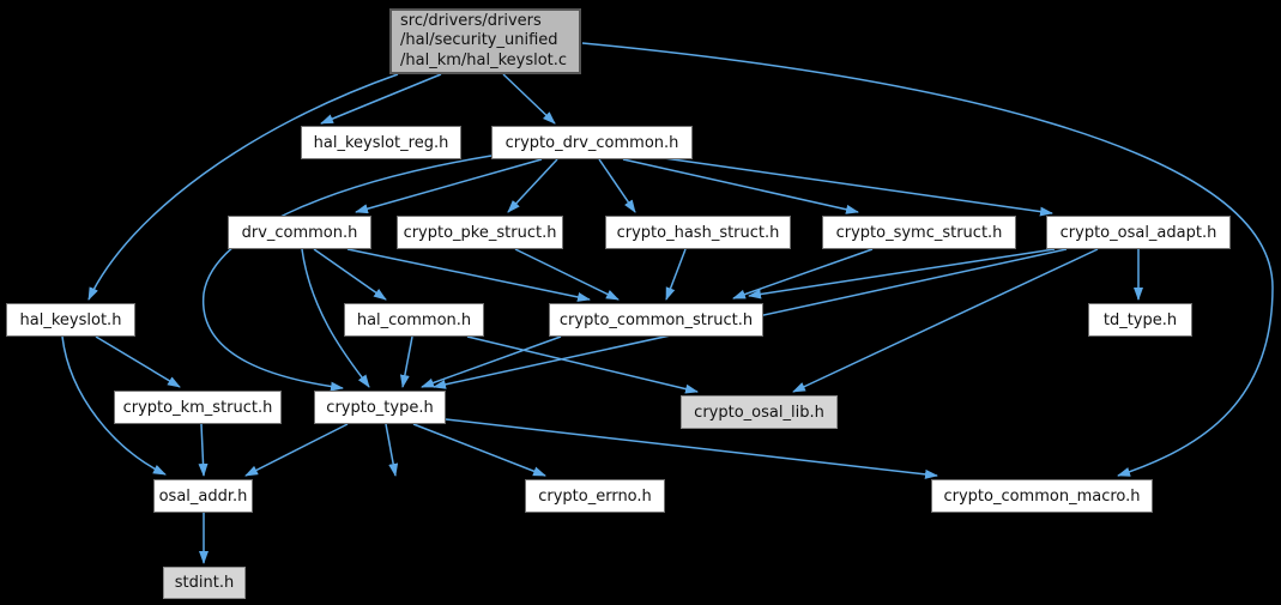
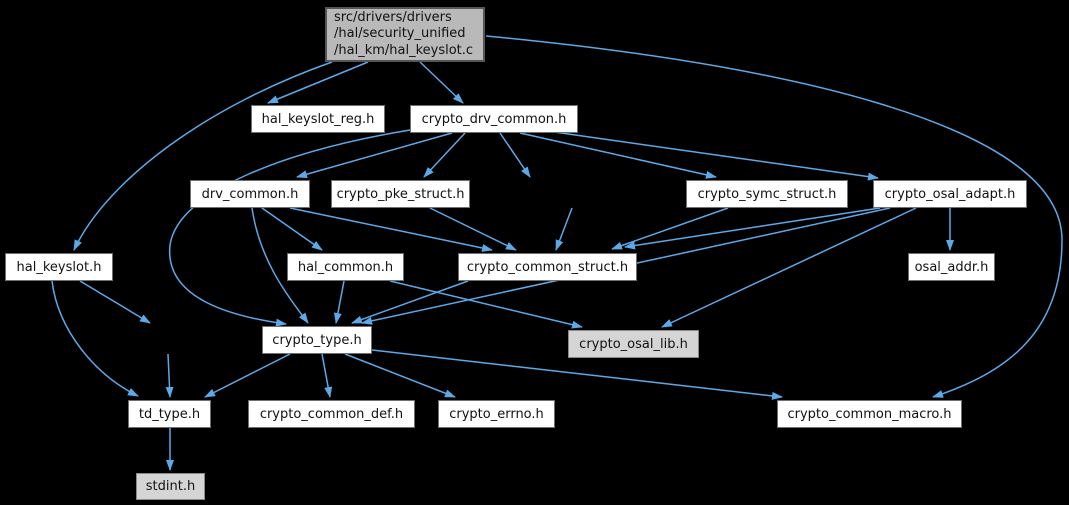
  src/drivers/drivers
  /hal/security_unified
  /hal_km/hal_keyslot.c
  hal_keyslot_reg.h
  crypto_drv_common.h
  drv_common.h
  crypto_pke_struct.h
- crypto_hash_struct.h
  crypto_symc_struct.h
  crypto_osal_adapt.h
  hal_keyslot.h
  hal_common.h
  crypto_common_struct.h
- td_type.h
+ osal_addr.h
- crypto_km_struct.h
  crypto_type.h
  crypto_osal_lib.h
- osal_addr.h
+ td_type.h
+ crypto_common_def.h
  crypto_errno.h
  crypto_common_macro.h
  stdint.h
